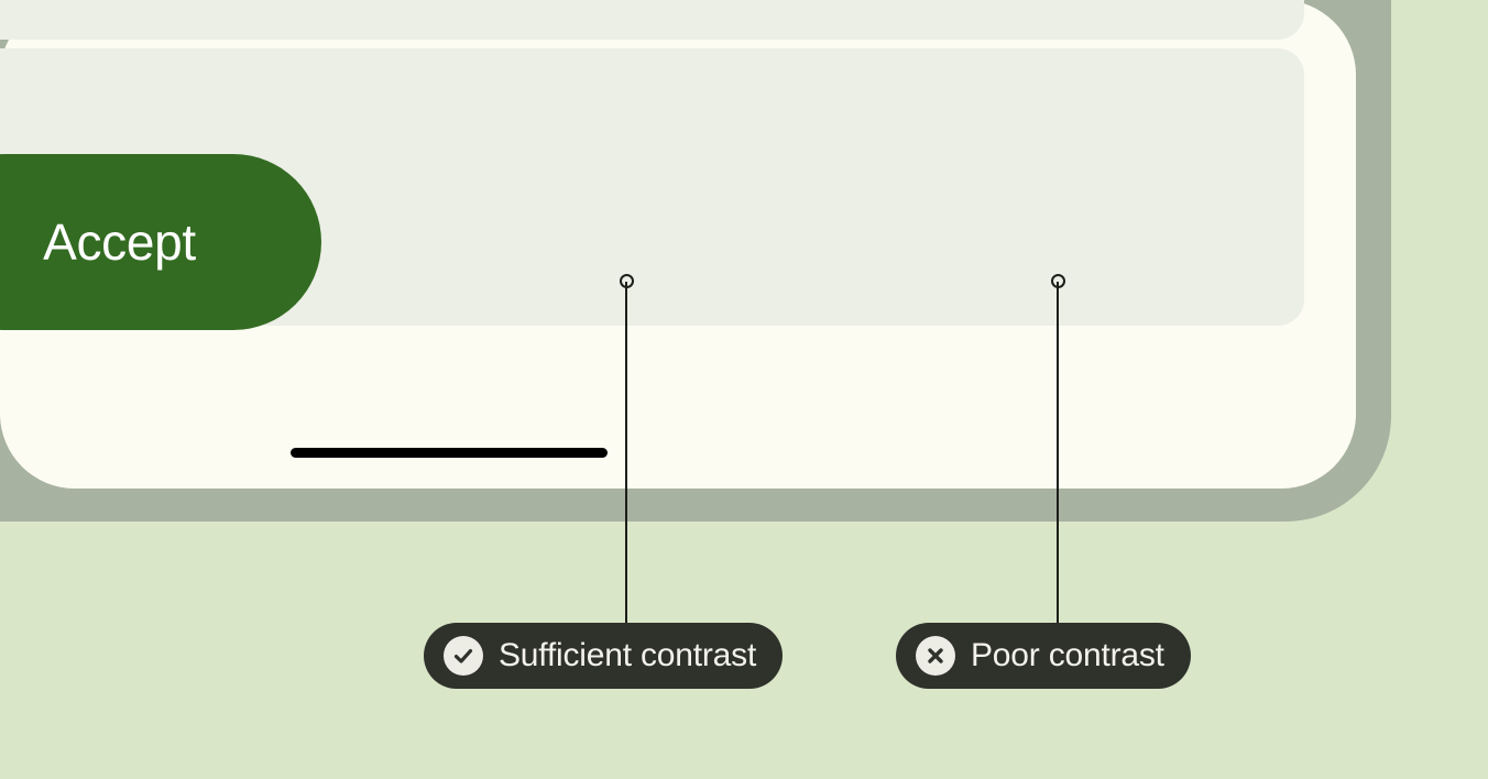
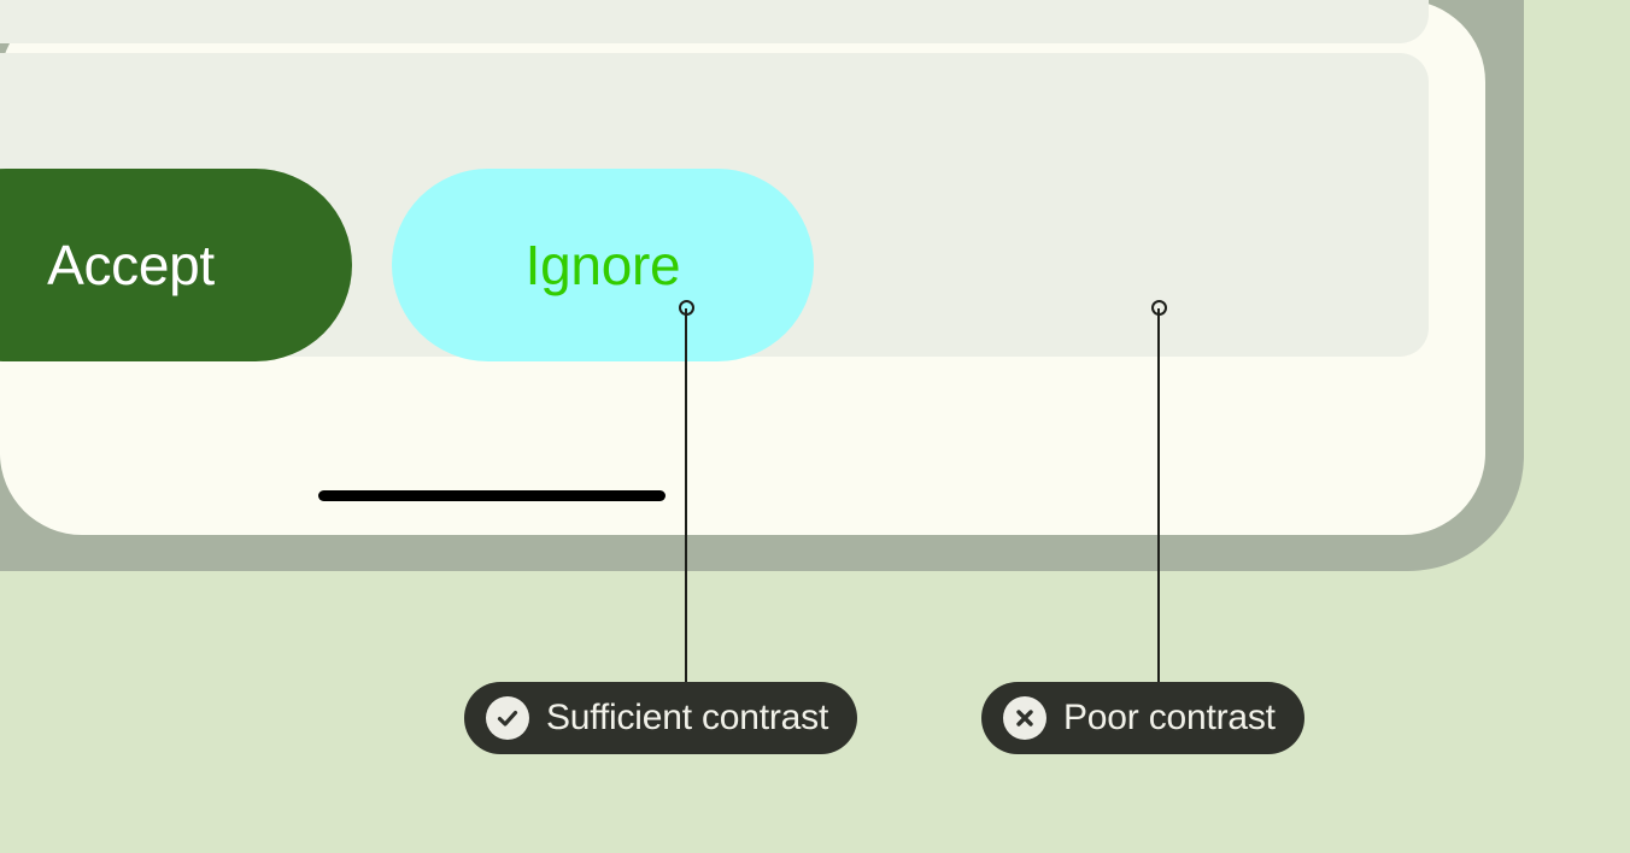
  Accept
+ Ignore
  Sufficient contrast
  Poor contrast
